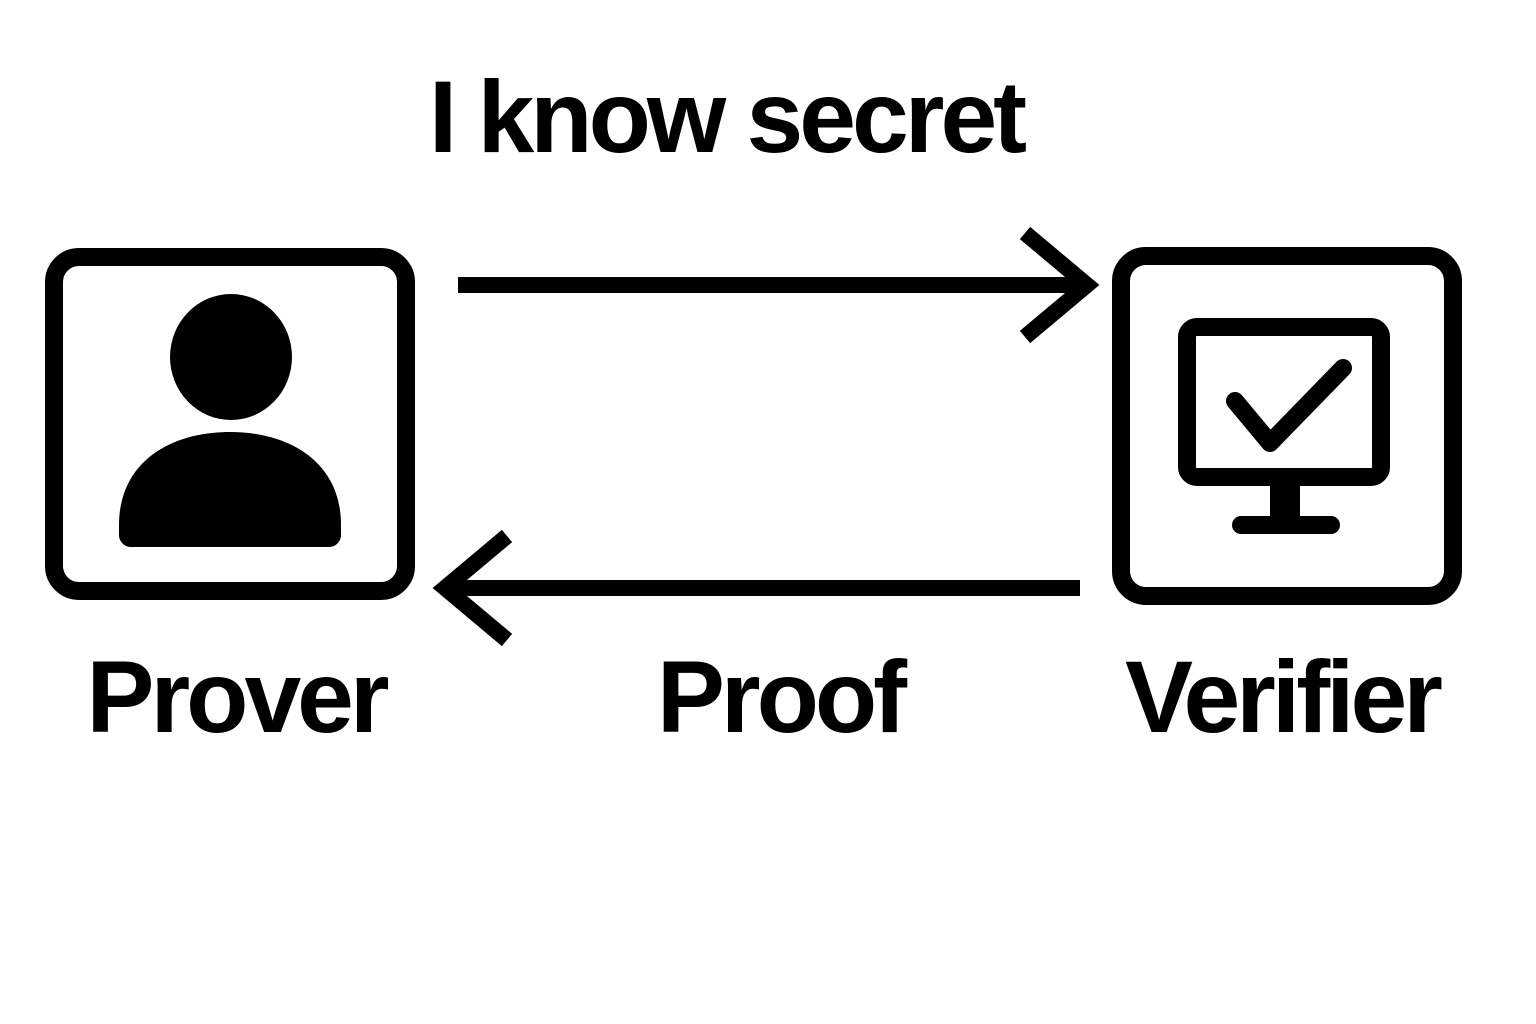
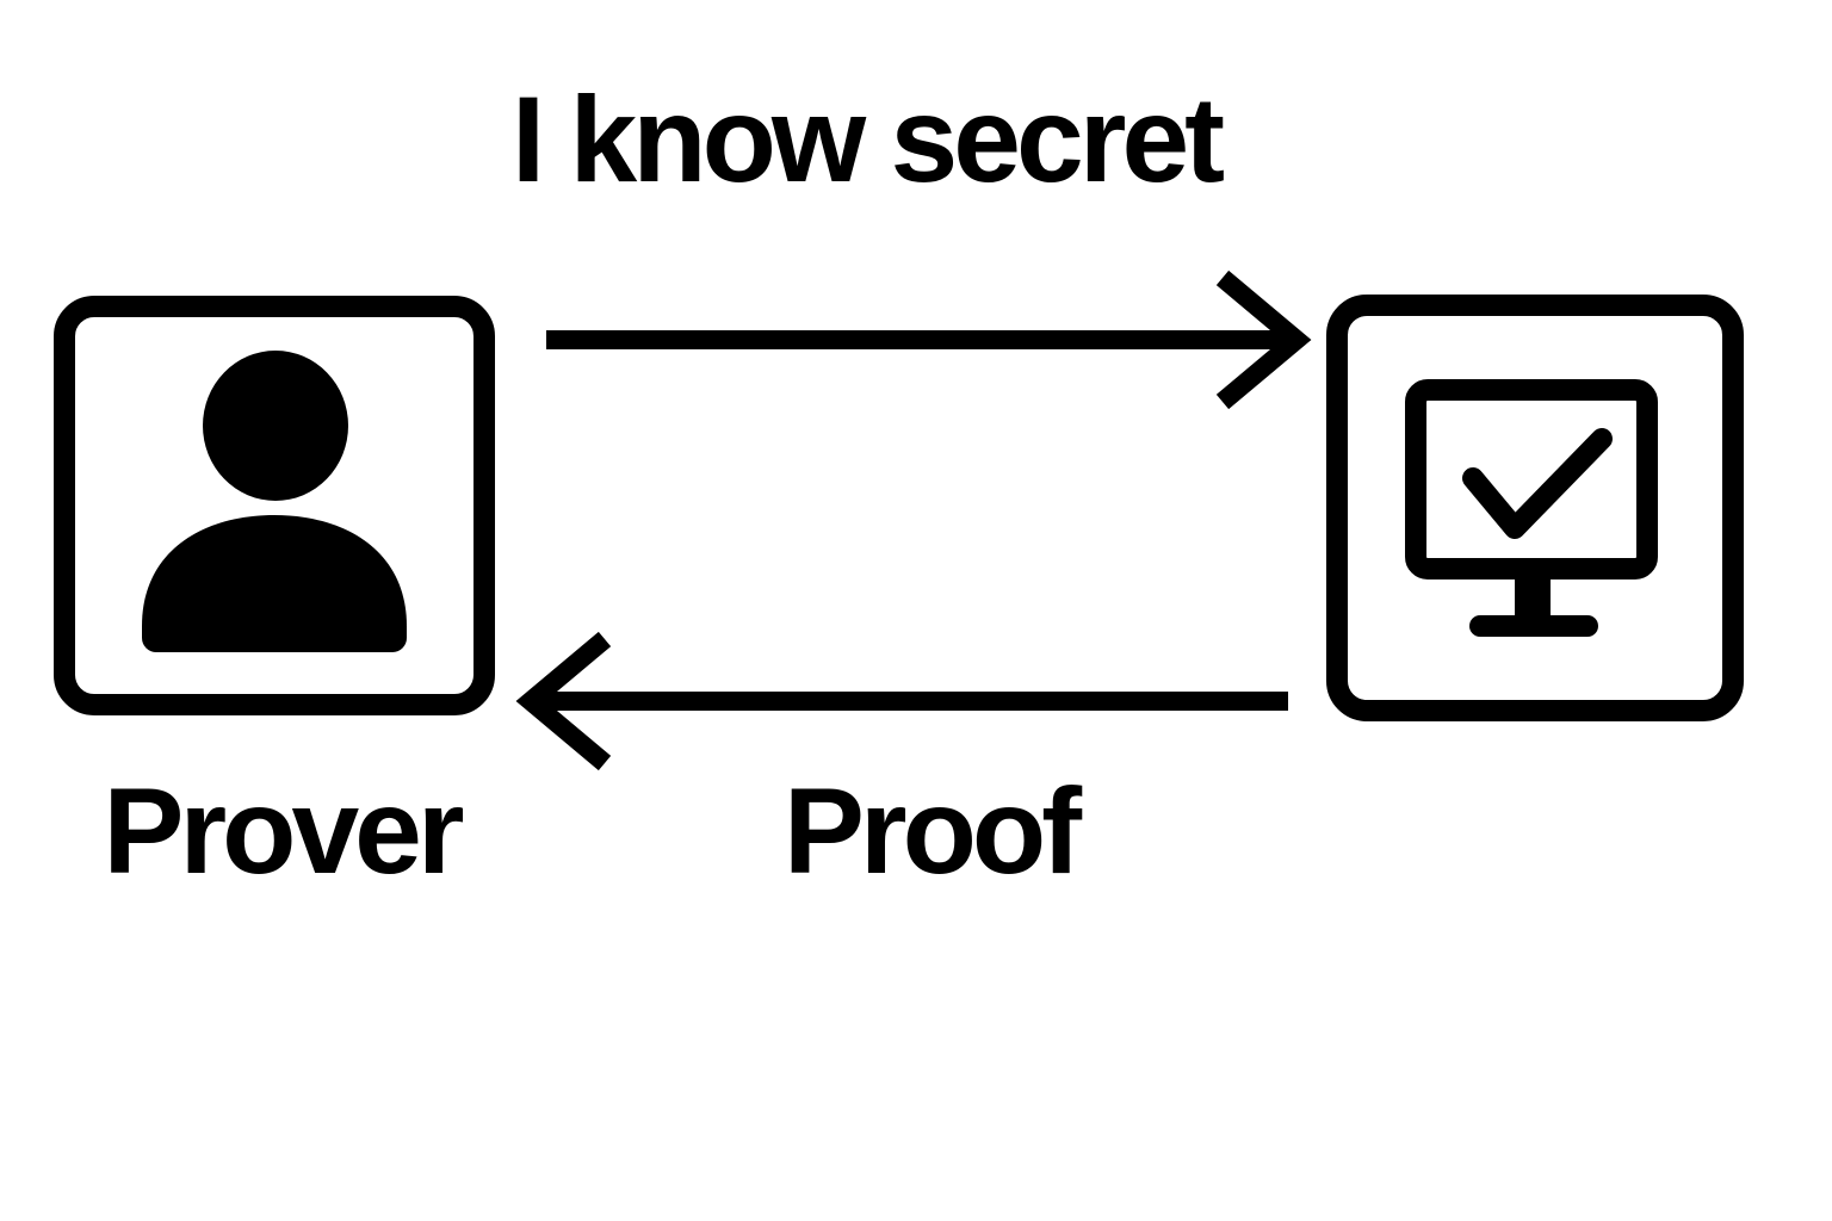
  I know secret
  Prover
  Proof
- Verifier
